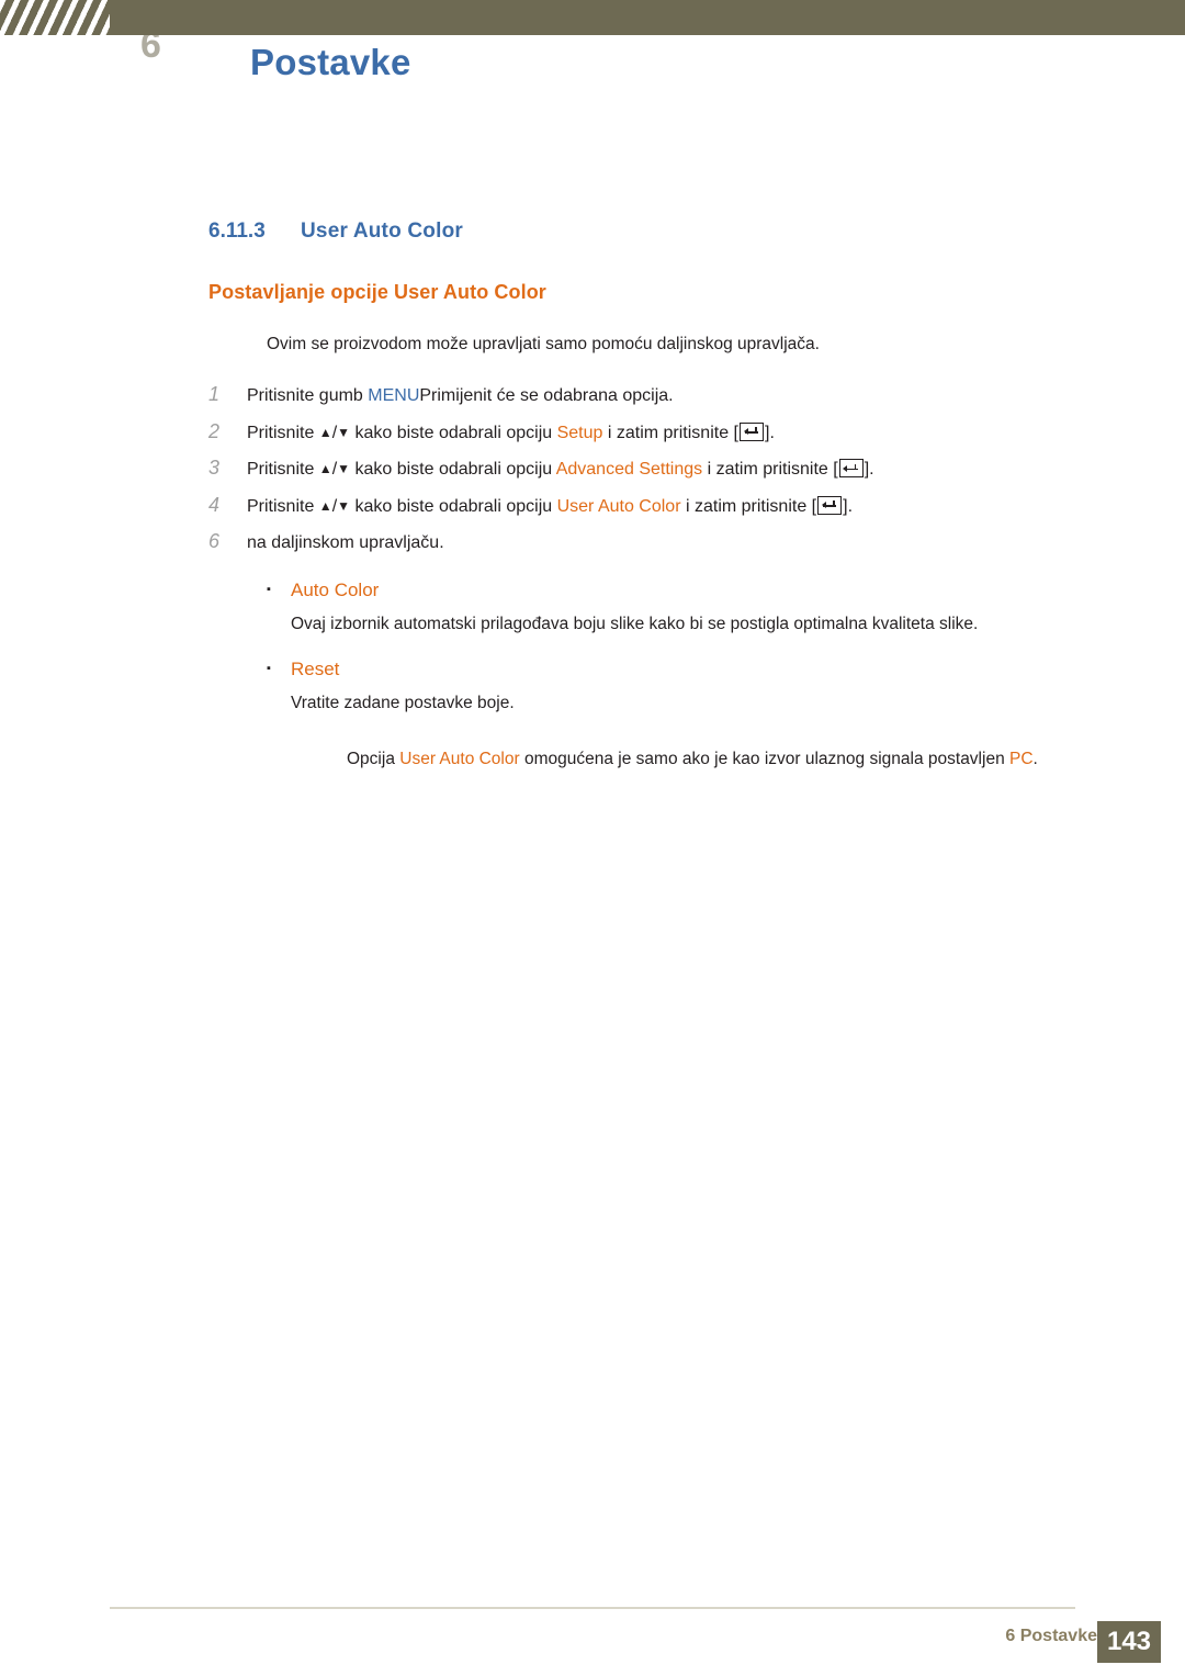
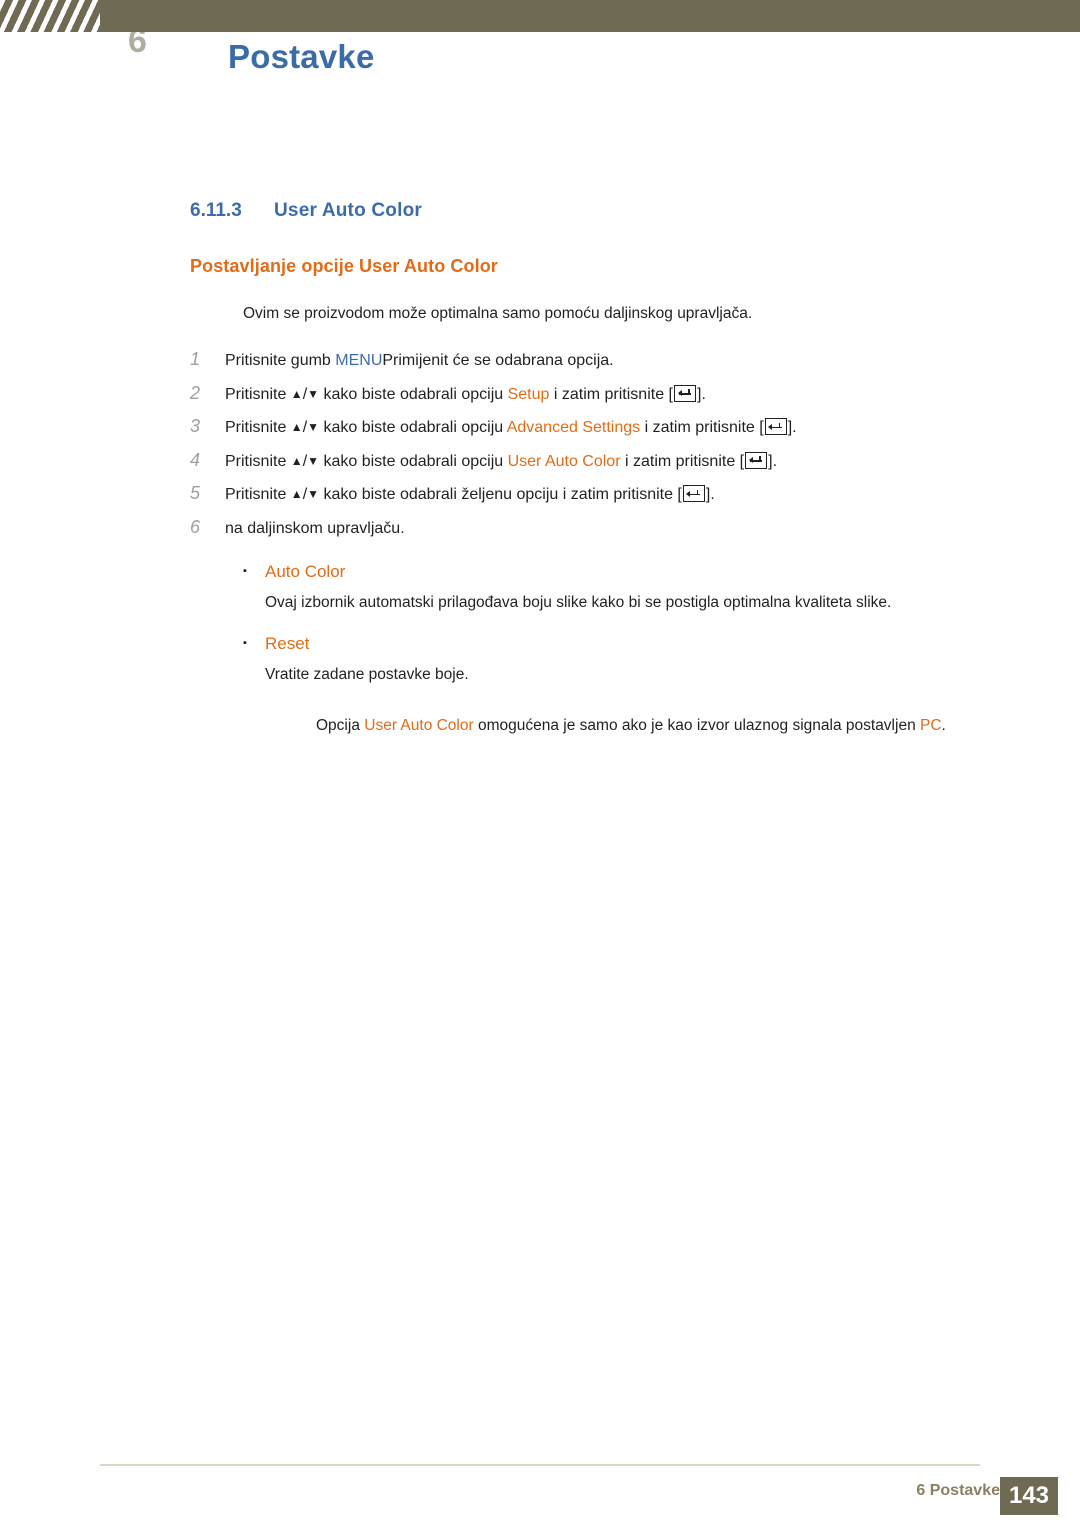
  6
  Postavke
  6.11.3
  User Auto Color
  Postavljanje opcije User Auto Color
- Ovim se proizvodom može upravljati samo pomoću daljinskog upravljača.
+ Ovim se proizvodom može optimalna samo pomoću daljinskog upravljača.
  1
  Pritisnite gumb MENUPrimijenit će se odabrana opcija.
  2
  Pritisnite ▲/▼ kako biste odabrali opciju Setup i zatim pritisnite [ ].
  3
  Pritisnite ▲/▼ kako biste odabrali opciju Advanced Settings i zatim pritisnite [ ].
  4
  Pritisnite ▲/▼ kako biste odabrali opciju User Auto Color i zatim pritisnite [ ].
+ 5
+ Pritisnite ▲/▼ kako biste odabrali željenu opciju i zatim pritisnite [ ].
  6
  na daljinskom upravljaču.
  ▪
  Auto Color
  Ovaj izbornik automatski prilagođava boju slike kako bi se postigla optimalna kvaliteta slike.
  ▪
  Reset
  Vratite zadane postavke boje.
  Opcija User Auto Color omogućena je samo ako je kao izvor ulaznog signala postavljen PC.
  6 Postavke
  143
